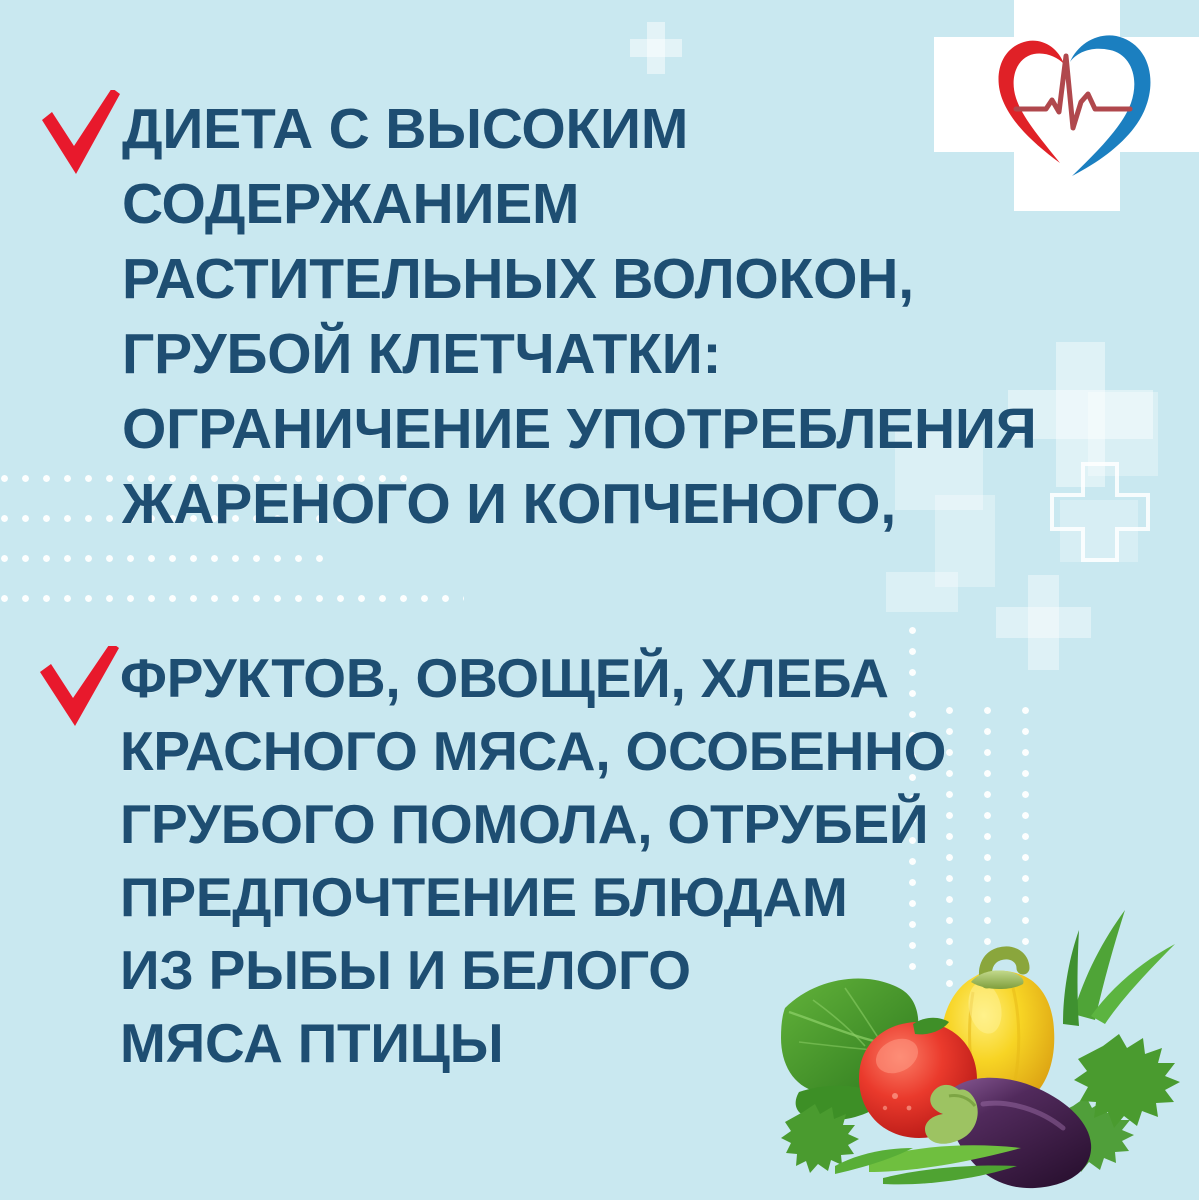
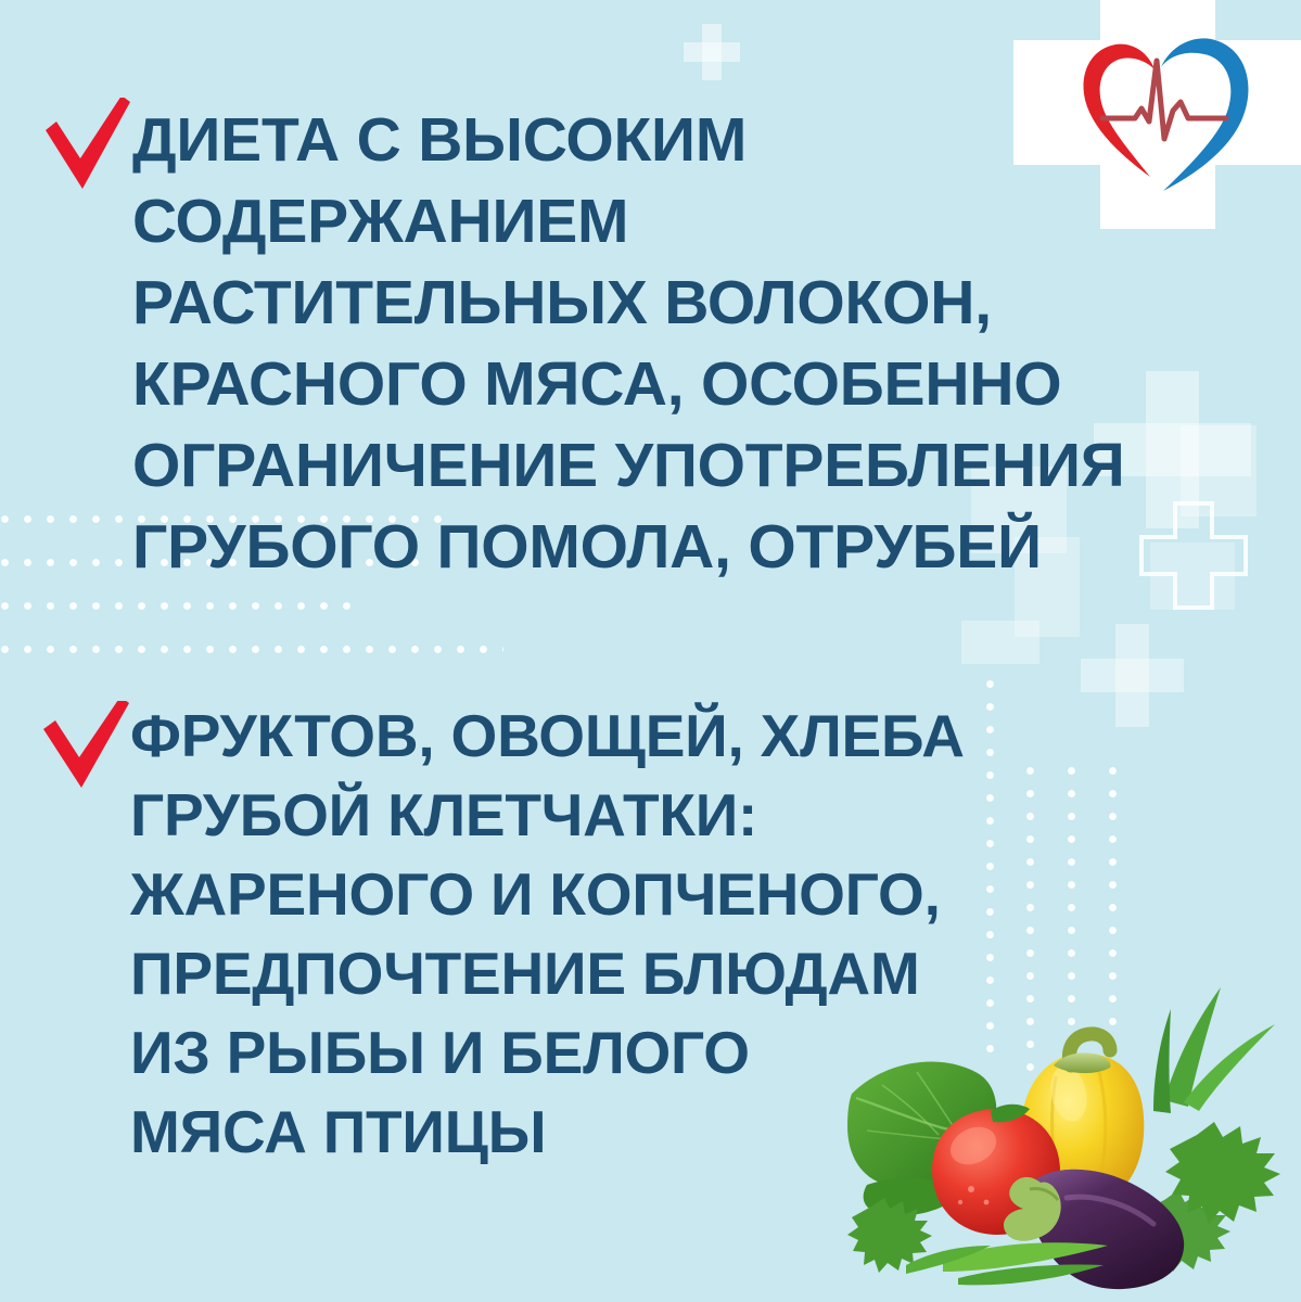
  ДИЕТА С ВЫСОКИМ
  СОДЕРЖАНИЕМ
  РАСТИТЕЛЬНЫХ ВОЛОКОН,
- ГРУБОЙ КЛЕТЧАТКИ:
+ КРАСНОГО МЯСА, ОСОБЕННО
  ОГРАНИЧЕНИЕ УПОТРЕБЛЕНИЯ
- ЖАРЕНОГО И КОПЧЕНОГО,
+ ГРУБОГО ПОМОЛА, ОТРУБЕЙ
  ФРУКТОВ, ОВОЩЕЙ, ХЛЕБА
- КРАСНОГО МЯСА, ОСОБЕННО
+ ГРУБОЙ КЛЕТЧАТКИ:
- ГРУБОГО ПОМОЛА, ОТРУБЕЙ
+ ЖАРЕНОГО И КОПЧЕНОГО,
  ПРЕДПОЧТЕНИЕ БЛЮДАМ
  ИЗ РЫБЫ И БЕЛОГО
  МЯСА ПТИЦЫ
